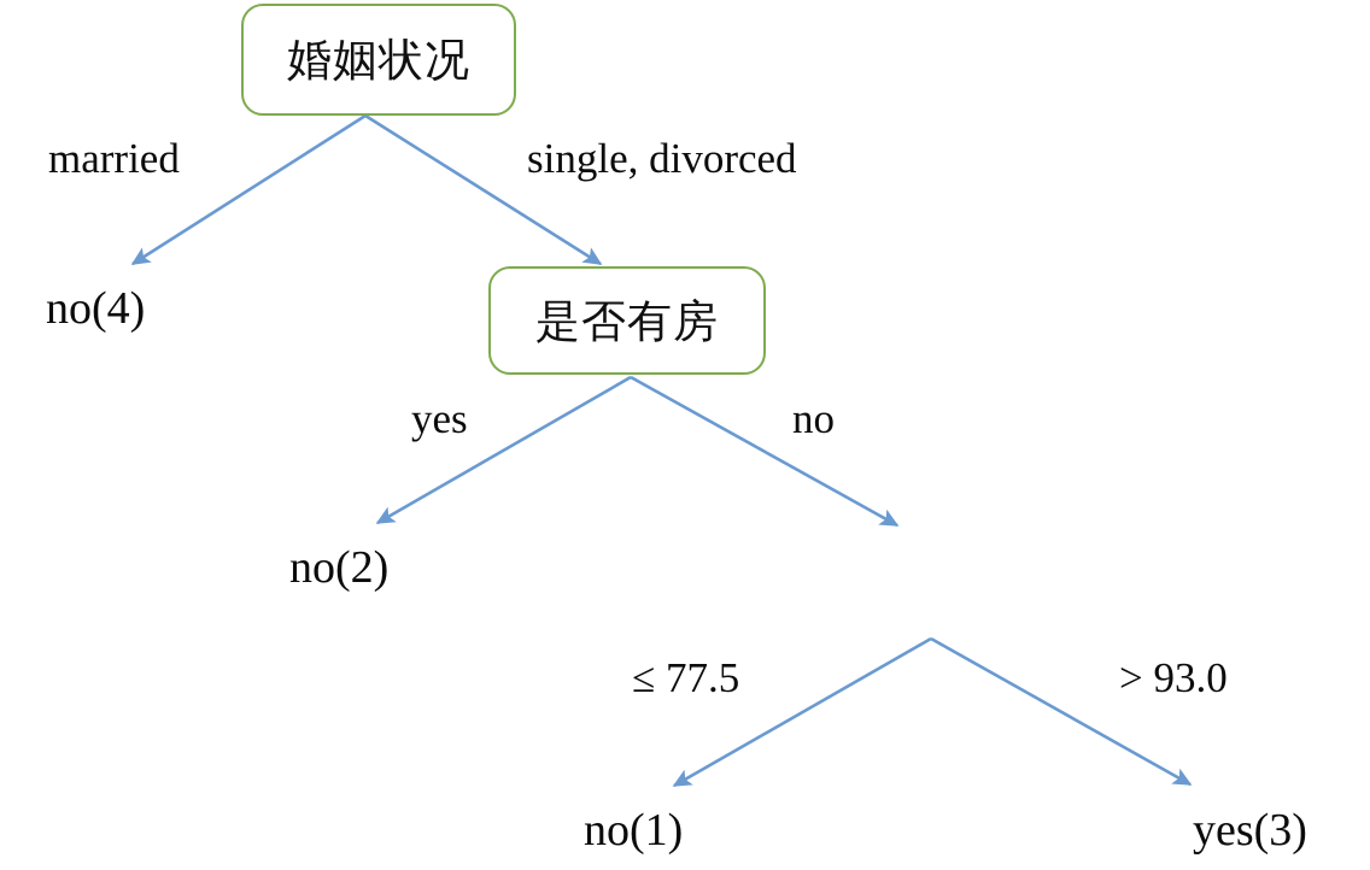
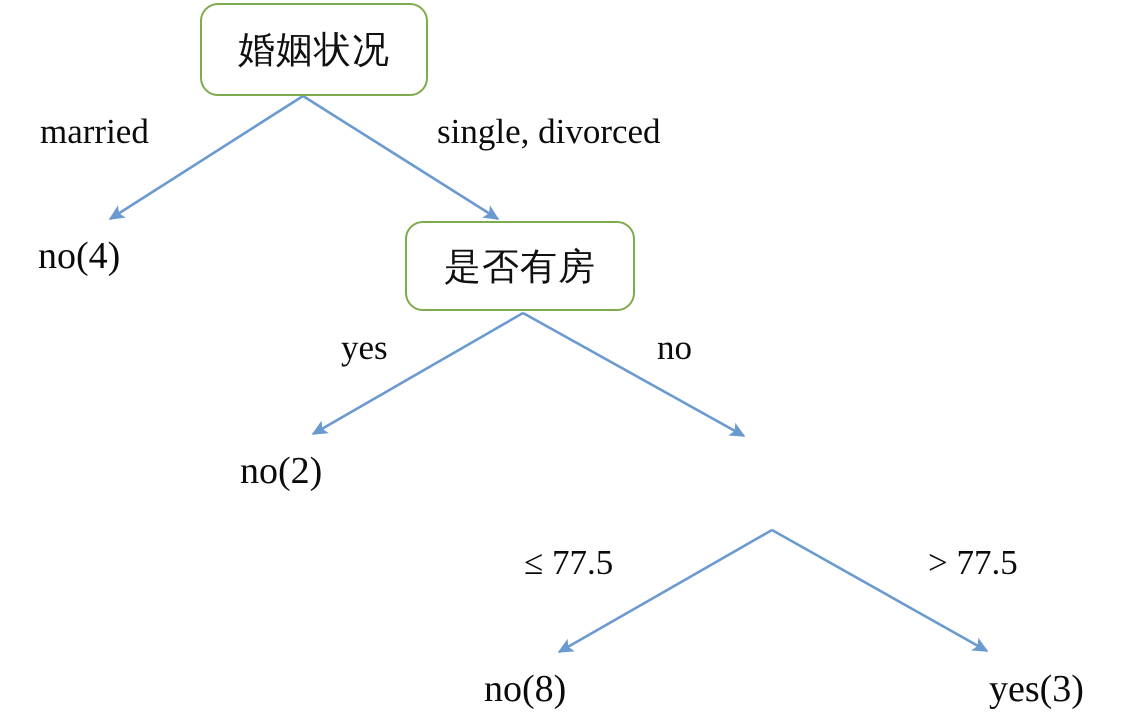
  婚姻状况
  是否有房
  no(4)
  no(2)
- no(1)
+ no(8)
  yes(3)
  married
  single, divorced
  yes
  no
  ≤ 77.5
- > 93.0
+ > 77.5
